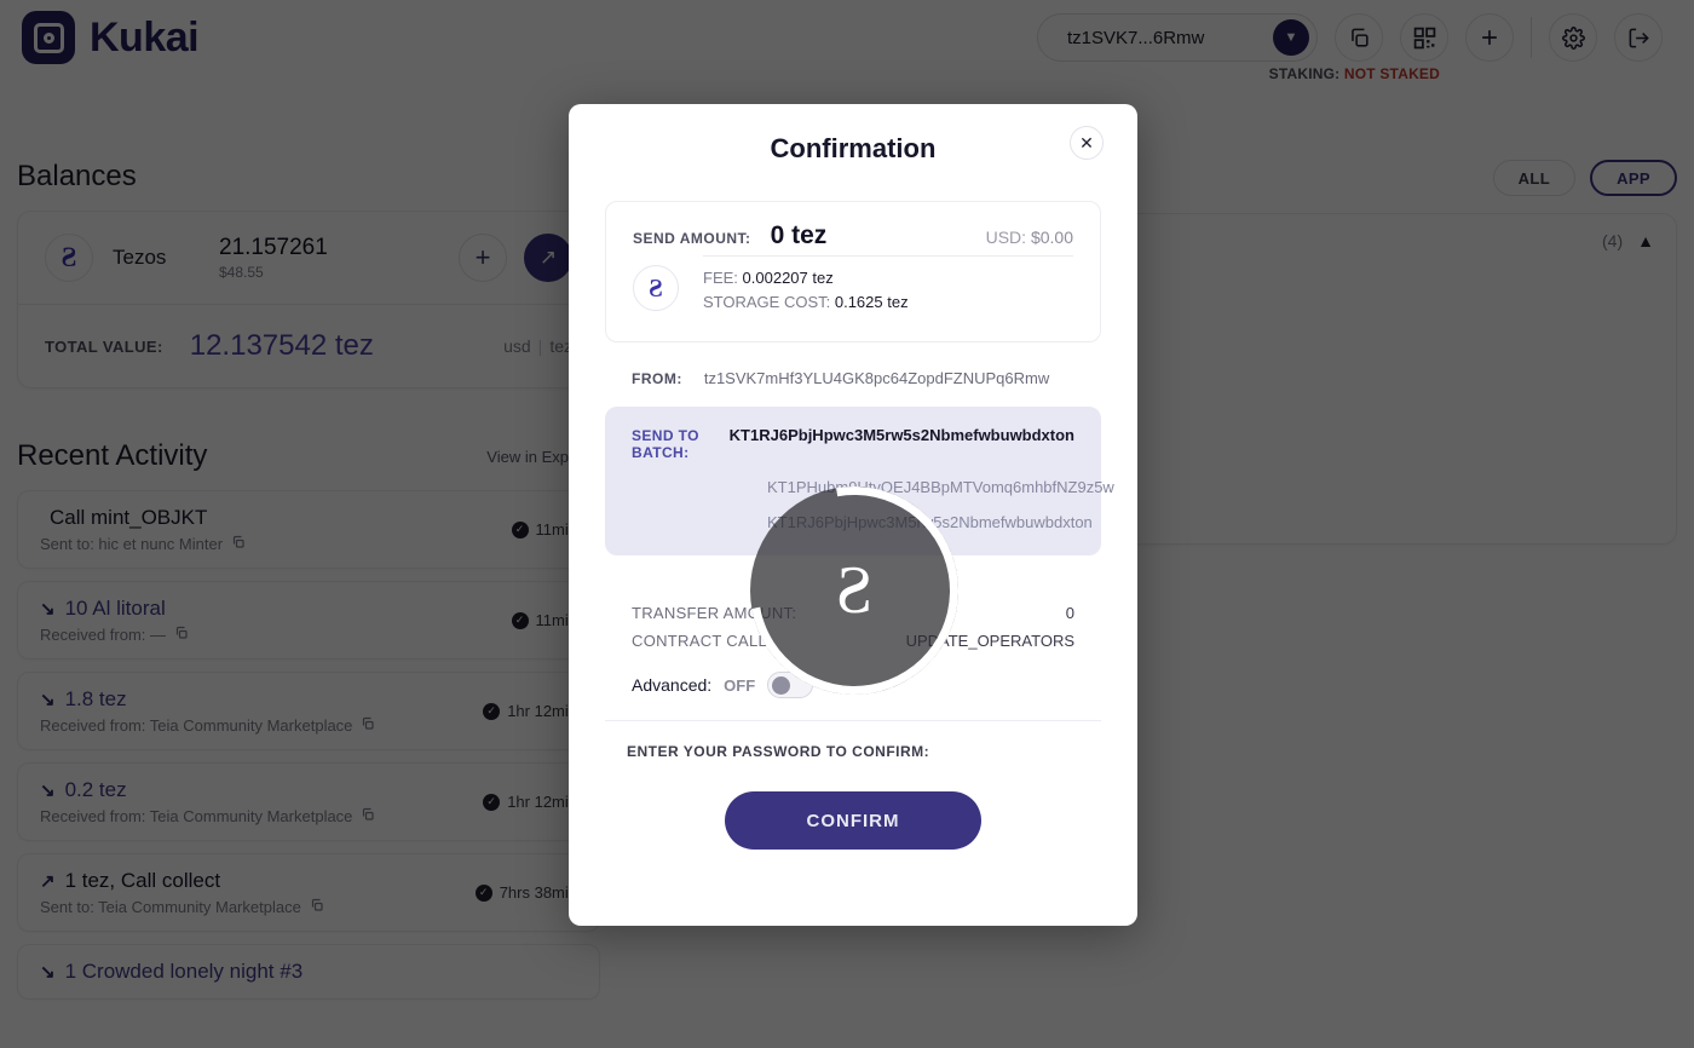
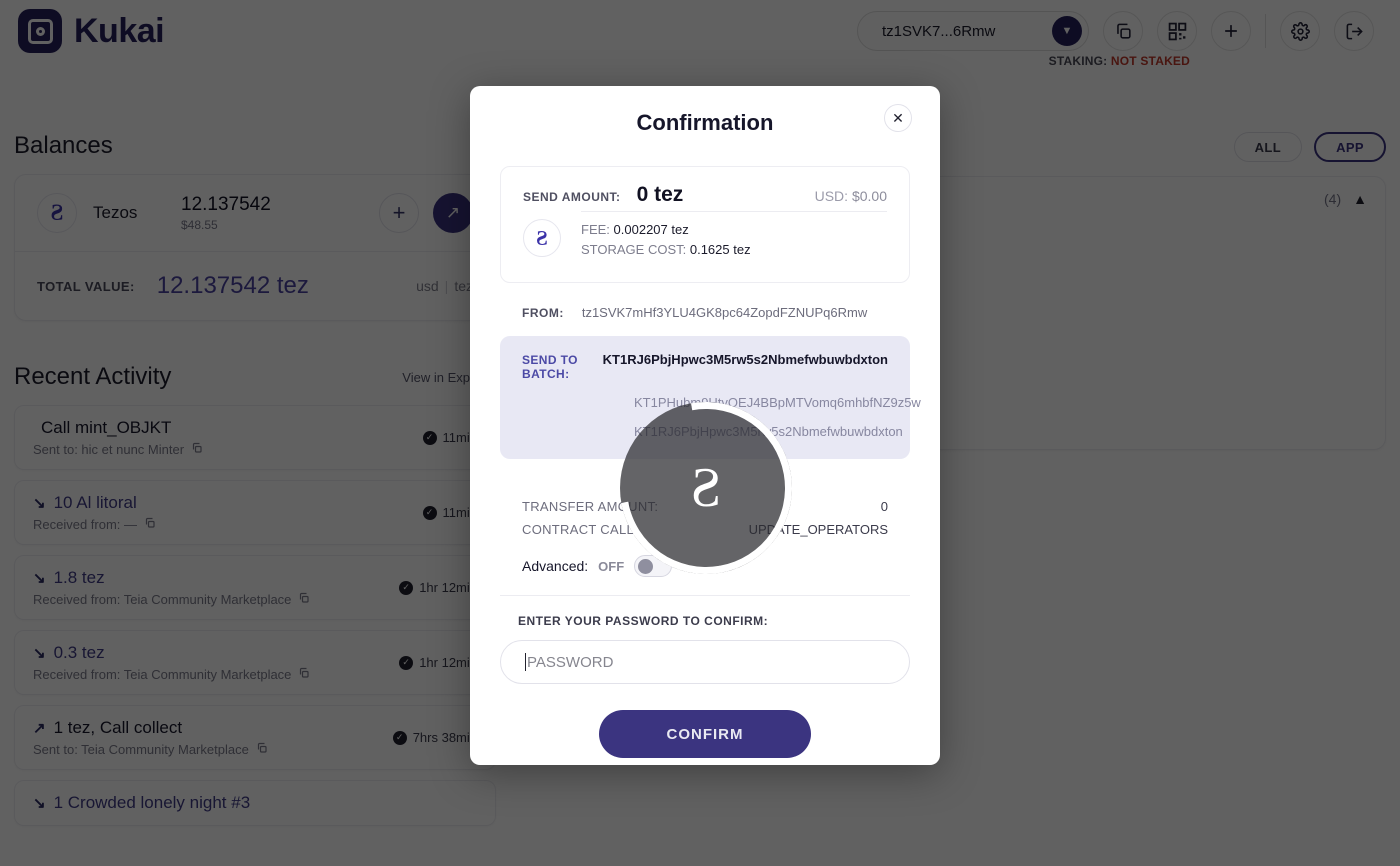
  Kukai
  tz1SVK7...6Rmw
  ▼
  STAKING: NOT STAKED
  Balances
  Ƨ
  Tezos
- 21.157261
+ 12.137542
  $48.55
  +
  ↗
  TOTAL VALUE:
  12.137542 tez
  usd te
  Recent Activity
  Call mint_OBJKT
  Sent to: hic et nunc Minter
  ✓
  11mi
  ↘
  10 Al litoral
  Received from: —
  ✓
  11mi
  ↘
  1.8 tez
  Received from: Teia Community Marketplace
  ✓
  1hr 12mi
  ↘
- 0.2 tez
+ 0.3 tez
  Received from: Teia Community Marketplace
  ✓
  1hr 12mi
  ↗
  1 tez, Call collect
  Sent to: Teia Community Marketplace
  ✓
  7hrs 38mi
  ↘
  1 Crowded lonely night #3
  ALL
  APP
  (4)
  ▲
  Confirmation
  ✕
  SEND AMOUNT:
  0 tez
  USD: $0.00
  Ƨ
  FEE: 0.002207 tez
  STORAGE COST: 0.1625 tez
  FROM:
  tz1SVK7mHf3YLU4GK8pc64ZopdFZNUPq6Rmw
  SEND TO BATCH:
  KT1RJ6PbjHpwc3M5rw5s2Nbmefwbuwbdxton
  KT1PHubm9HtyQEJ4BBpMTVomq6mhbfNZ9z5w
  KT1RJ6PbjHpwc3M5rw5s2Nbmefwbuwbdxton
  TRANSFER AMOUNT:
  0
  CONTRACT CALL:
  UPDATE_OPERATORS
  Advanced:
  OFF
  ENTER YOUR PASSWORD TO CONFIRM:
+ PASSWORD
  CONFIRM
  Ƨ
